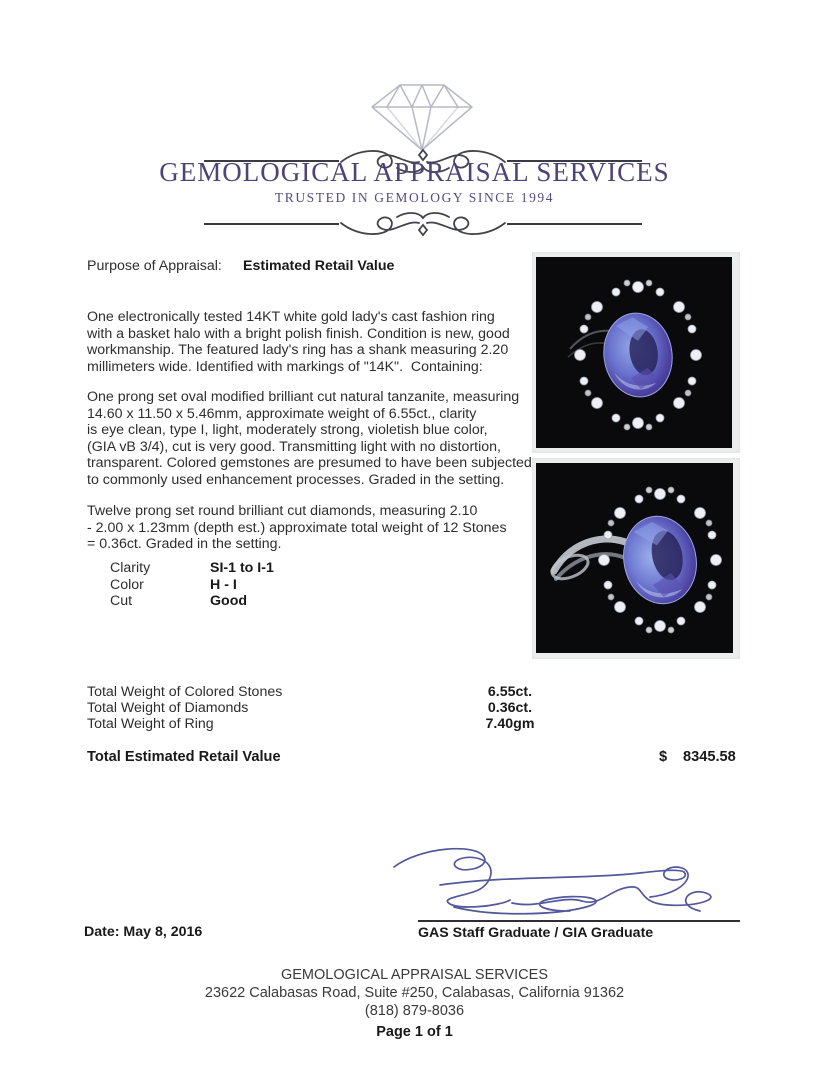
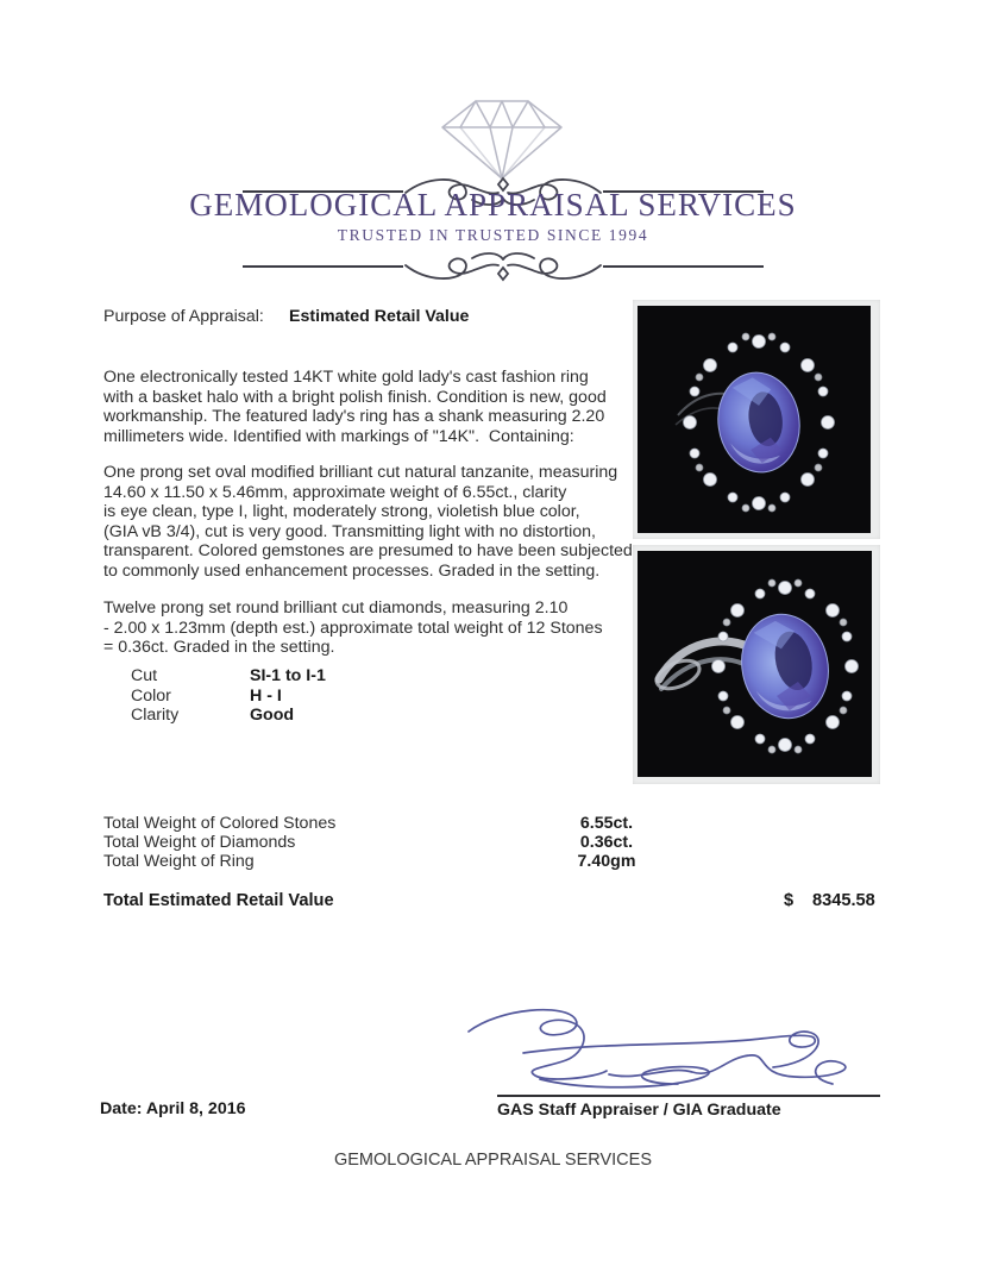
  GEMOLOGICAL APPRAISAL SERVICES
- TRUSTED IN GEMOLOGY SINCE 1994
+ TRUSTED IN TRUSTED SINCE 1994
  Purpose of Appraisal: Estimated Retail Value
  One electronically tested 14KT white gold lady's cast fashion ring
  with a basket halo with a bright polish finish. Condition is new, good
  workmanship. The featured lady's ring has a shank measuring 2.20
  millimeters wide. Identified with markings of "14K". Containing:
  One prong set oval modified brilliant cut natural tanzanite, measuring
  14.60 x 11.50 x 5.46mm, approximate weight of 6.55ct., clarity
  is eye clean, type I, light, moderately strong, violetish blue color,
  (GIA vB 3/4), cut is very good. Transmitting light with no distortion,
  transparent. Colored gemstones are presumed to have been subjected
  to commonly used enhancement processes. Graded in the setting.
  Twelve prong set round brilliant cut diamonds, measuring 2.10
  - 2.00 x 1.23mm (depth est.) approximate total weight of 12 Stones
  = 0.36ct. Graded in the setting.
- Clarity SI-1 to I-1
+ Cut SI-1 to I-1
  Color H - I
- Cut Good
+ Clarity Good
  Total Weight of Colored Stones
  Total Weight of Diamonds
  Total Weight of Ring
  6.55ct.
  0.36ct.
  7.40gm
  Total Estimated Retail Value
  $
  8345.58
- Date: May 8, 2016
+ Date: April 8, 2016
- GAS Staff Graduate / GIA Graduate
+ GAS Staff Appraiser / GIA Graduate
  GEMOLOGICAL APPRAISAL SERVICES
- 23622 Calabasas Road, Suite #250, Calabasas, California 91362
- (818) 879-8036
- Page 1 of 1
